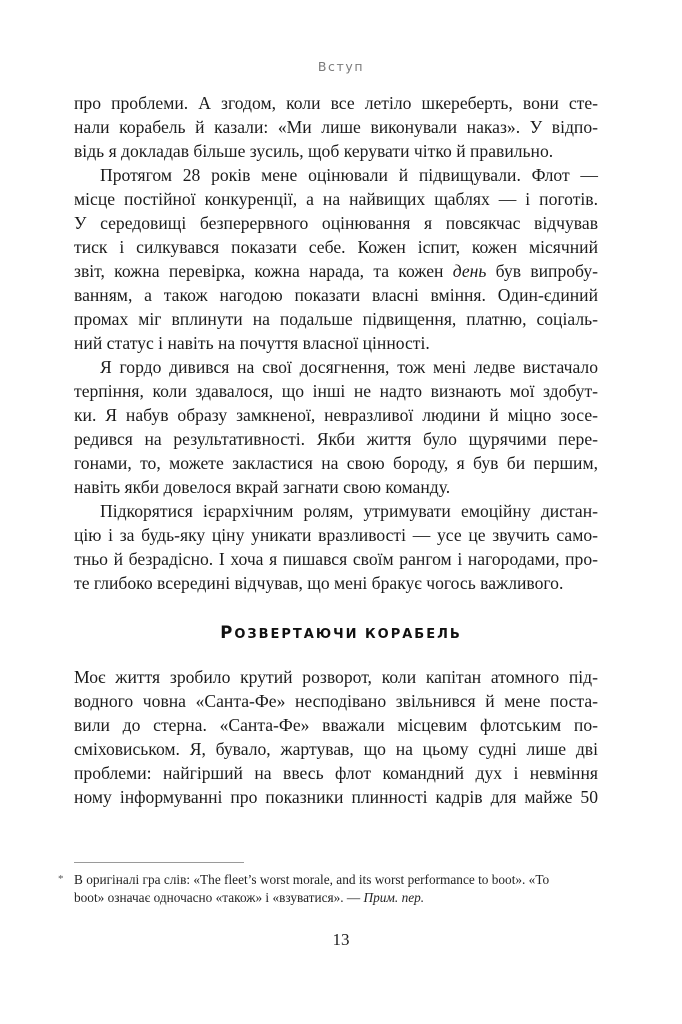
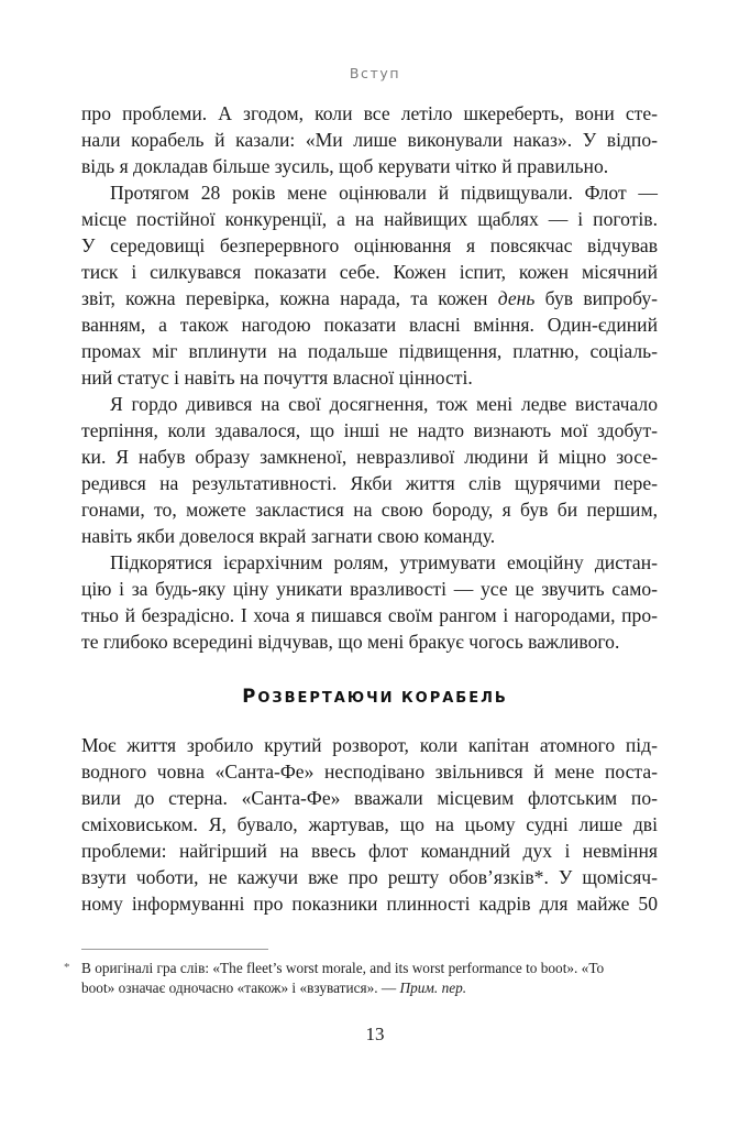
  Вступ
  про проблеми. А згодом, коли все летіло шкереберть, вони сте-
  нали корабель й казали: «Ми лише виконували наказ». У відпо-
  відь я докладав більше зусиль, щоб керувати чітко й правильно.
  Протягом 28 років мене оцінювали й підвищували. Флот —
  місце постійної конкуренції, а на найвищих щаблях — і поготів.
  У середовищі безперервного оцінювання я повсякчас відчував
  тиск і силкувався показати себе. Кожен іспит, кожен місячний
  звіт, кожна перевірка, кожна нарада, та кожен день був випробу-
  ванням, а також нагодою показати власні вміння. Один-єдиний
  промах міг вплинути на подальше підвищення, платню, соціаль-
  ний статус і навіть на почуття власної цінності.
  Я гордо дивився на свої досягнення, тож мені ледве вистачало
  терпіння, коли здавалося, що інші не надто визнають мої здобут-
  ки. Я набув образу замкненої, невразливої людини й міцно зосе-
- редився на результативності. Якби життя було щурячими пере-
+ редився на результативності. Якби життя слів щурячими пере-
  гонами, то, можете закластися на свою бороду, я був би першим,
  навіть якби довелося вкрай загнати свою команду.
  Підкорятися ієрархічним ролям, утримувати емоційну дистан-
  цію і за будь-яку ціну уникати вразливості — усе це звучить само-
  тньо й безрадісно. І хоча я пишався своїм рангом і нагородами, про-
  те глибоко всередині відчував, що мені бракує чогось важливого.
  РОЗВЕРТАЮЧИ КОРАБЕЛЬ
  Моє життя зробило крутий розворот, коли капітан атомного під-
  водного човна «Санта-Фе» несподівано звільнився й мене поста-
  вили до стерна. «Санта-Фе» вважали місцевим флотським по-
  сміховиськом. Я, бувало, жартував, що на цьому судні лише дві
  проблеми: найгірший на ввесь флот командний дух і невміння
+ взути чоботи, не кажучи вже про решту обов’язків*. У щомісяч-
  ному інформуванні про показники плинності кадрів для майже 50
  *
  В оригіналі гра слів: «The fleet’s worst morale, and its worst performance to boot». «To
  boot» означає одночасно «також» і «взуватися». — Прим. пер.
  13
